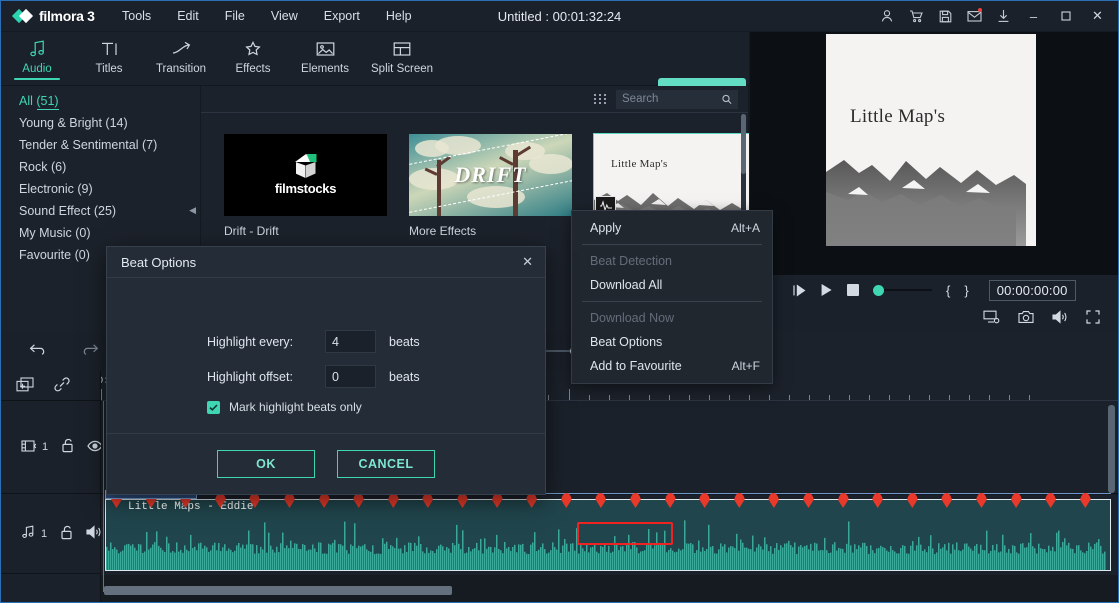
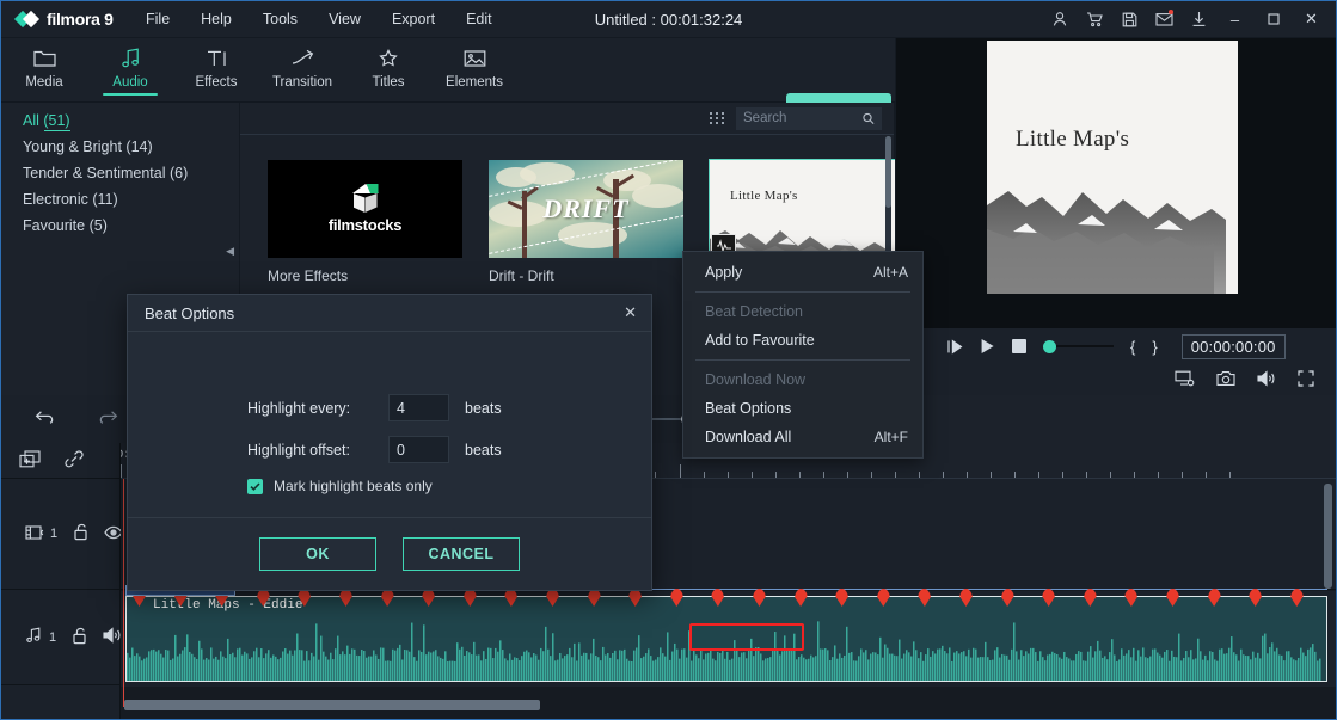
- filmora 3
+ filmora 9
- Tools
+ File
- Edit
+ Help
- File
+ Tools
  View
  Export
- Help
+ Edit
  Untitled : 00:01:32:24
  –
  ✕
+ Media
  Audio
- Titles
+ Effects
  Transition
- Effects
+ Titles
  Elements
- Split Screen
  All (51)
  Young & Bright (14)
- Tender & Sentimental (7)
+ Tender & Sentimental (6)
- Rock (6)
- Electronic (9)
+ Electronic (11)
- Sound Effect (25)
- My Music (0)
- Favourite (0)
+ Favourite (5)
  ◀
  Search
  filmstocks
- Drift - Drift
+ More Effects
  DRIFT
- More Effects
+ Drift - Drift
  Little Map's
  Little Map's
  {
  }
  00:00:00:00
  1
  1
  Litle Maps - Eddie
  Apply
  Alt+A
  Beat Detection
- Download All
+ Add to Favourite
  Download Now
  Beat Options
- Add to Favourite
+ Download All
  Alt+F
  Beat Options
  ✕
  Highlight every:
  4
  beats
  Highlight offset:
  0
  beats
  Mark highlight beats only
  OK
  CANCEL
